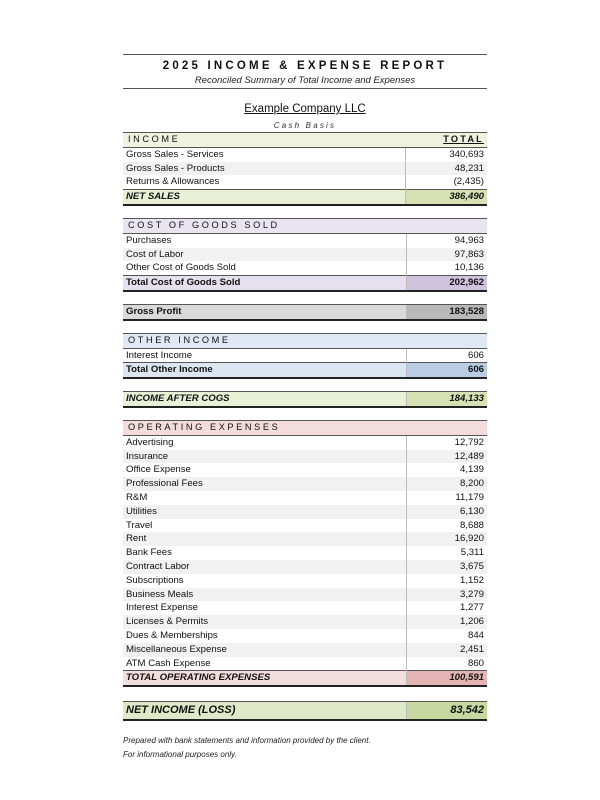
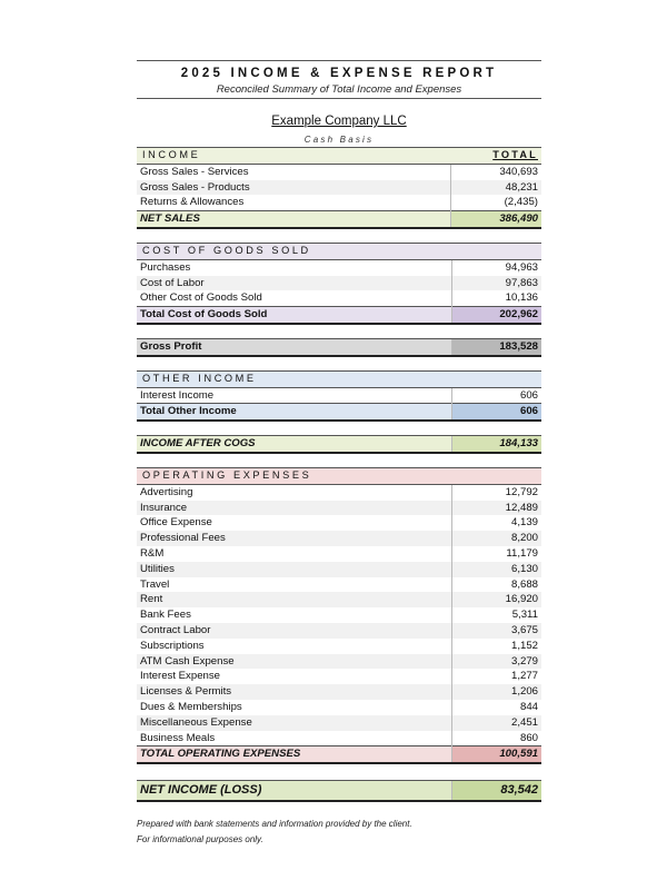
  2025 INCOME & EXPENSE REPORT
  Reconciled Summary of Total Income and Expenses
  Example Company LLC
  Cash Basis
  INCOME	TOTAL
  Gross Sales - Services	340,693
  Gross Sales - Products	48,231
  Returns & Allowances	(2,435)
  NET SALES	386,490
  COST OF GOODS SOLD
  Purchases	94,963
  Cost of Labor	97,863
  Other Cost of Goods Sold	10,136
  Total Cost of Goods Sold	202,962
  Gross Profit	183,528
  OTHER INCOME
  Interest Income	606
  Total Other Income	606
  INCOME AFTER COGS	184,133
  OPERATING EXPENSES
  Advertising	12,792
  Insurance	12,489
  Office Expense	4,139
  Professional Fees	8,200
  R&M	11,179
  Utilities	6,130
  Travel	8,688
  Rent	16,920
  Bank Fees	5,311
  Contract Labor	3,675
  Subscriptions	1,152
- Business Meals	3,279
+ ATM Cash Expense	3,279
  Interest Expense	1,277
  Licenses & Permits	1,206
  Dues & Memberships	844
  Miscellaneous Expense	2,451
- ATM Cash Expense	860
+ Business Meals	860
  TOTAL OPERATING EXPENSES	100,591
  NET INCOME (LOSS)	83,542
  Prepared with bank statements and information provided by the client.
  For informational purposes only.
